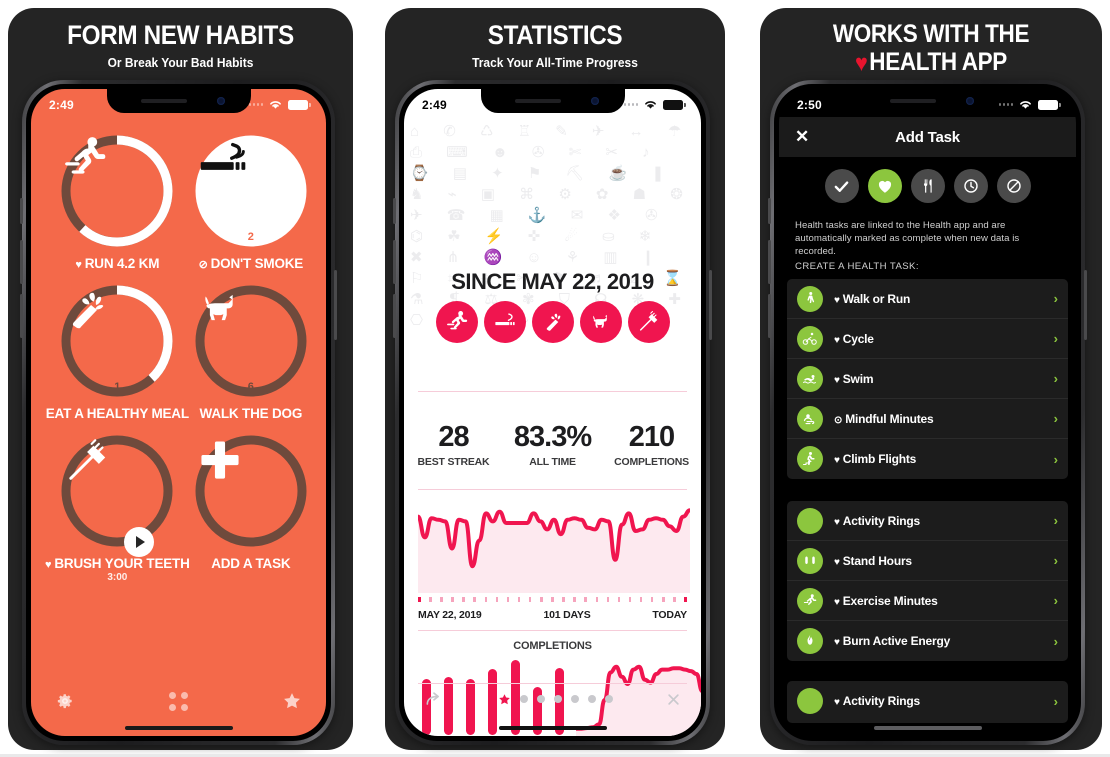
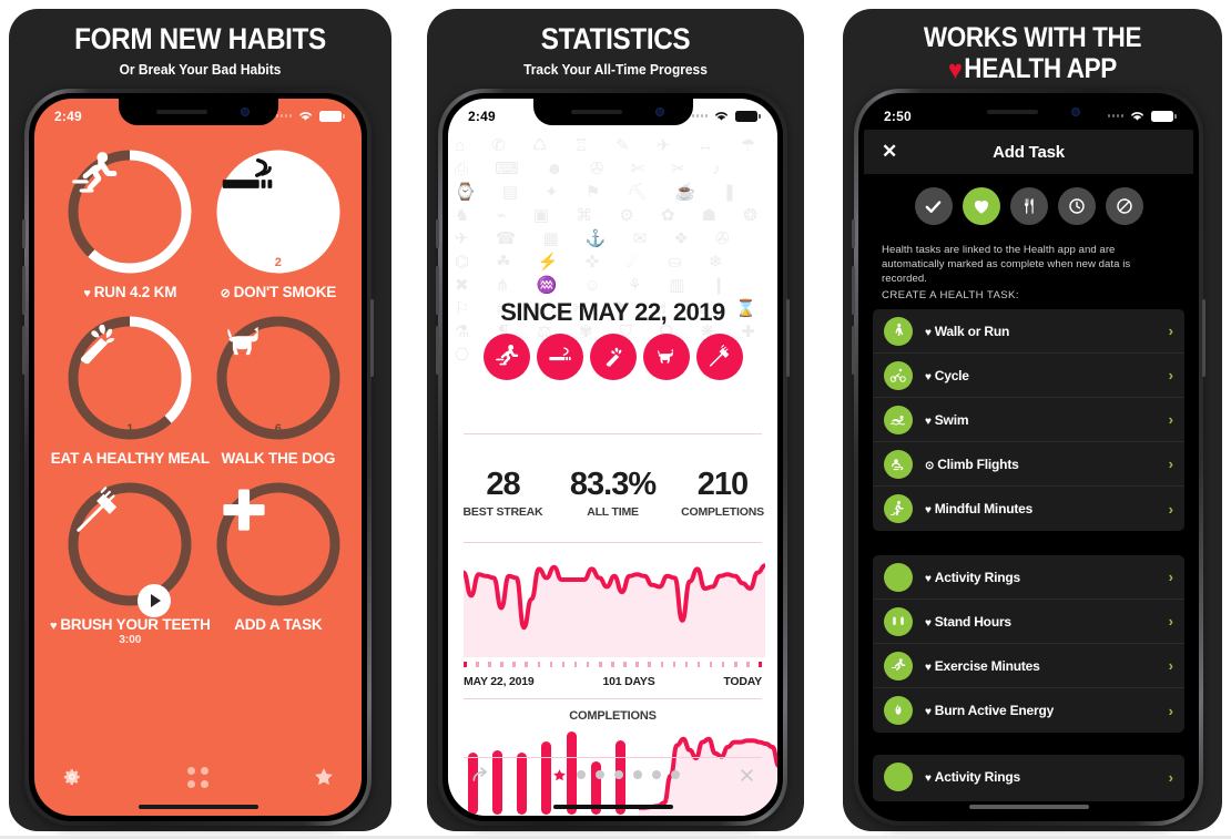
  FORM NEW HABITS
  Or Break Your Bad Habits
  2:49
  ♥ RUN 4.2 KM
  2
  ⊘ DON'T SMOKE
  1
  EAT A HEALTHY MEAL
  6
  WALK THE DOG
  ♥ BRUSH YOUR TEETH
  3:00
  ADD A TASK
  STATISTICS
  Track Your All-Time Progress
  2:49
  SINCE MAY 22, 2019
  28
  BEST STREAK
  83.3%
  ALL TIME
  210
  COMPLETIONS
  MAY 22, 2019
  101 DAYS
  TODAY
  COMPLETIONS
  WORKS WITH THE
  ♥HEALTH APP
  2:50
  ✕
  Add Task
  Health tasks are linked to the Health app and are automatically marked as complete when new data is recorded.
  CREATE A HEALTH TASK:
  ♥ Walk or Run
  ›
  ♥ Cycle
  ›
  ♥ Swim
  ›
- ⊙ Mindful Minutes
+ ⊙ Climb Flights
  ›
- ♥ Climb Flights
+ ♥ Mindful Minutes
  ›
  ♥ Activity Rings
  ›
  ♥ Stand Hours
  ›
  ♥ Exercise Minutes
  ›
  ♥ Burn Active Energy
  ›
  ♥ Activity Rings
  ›
